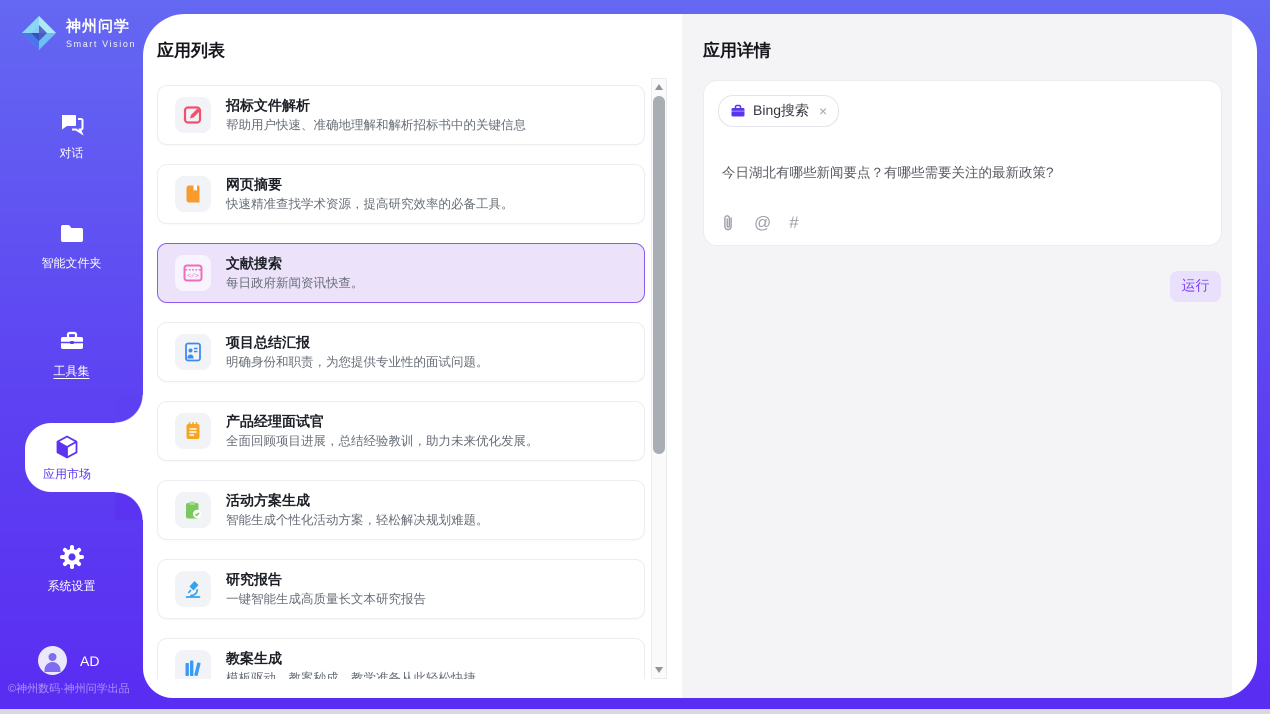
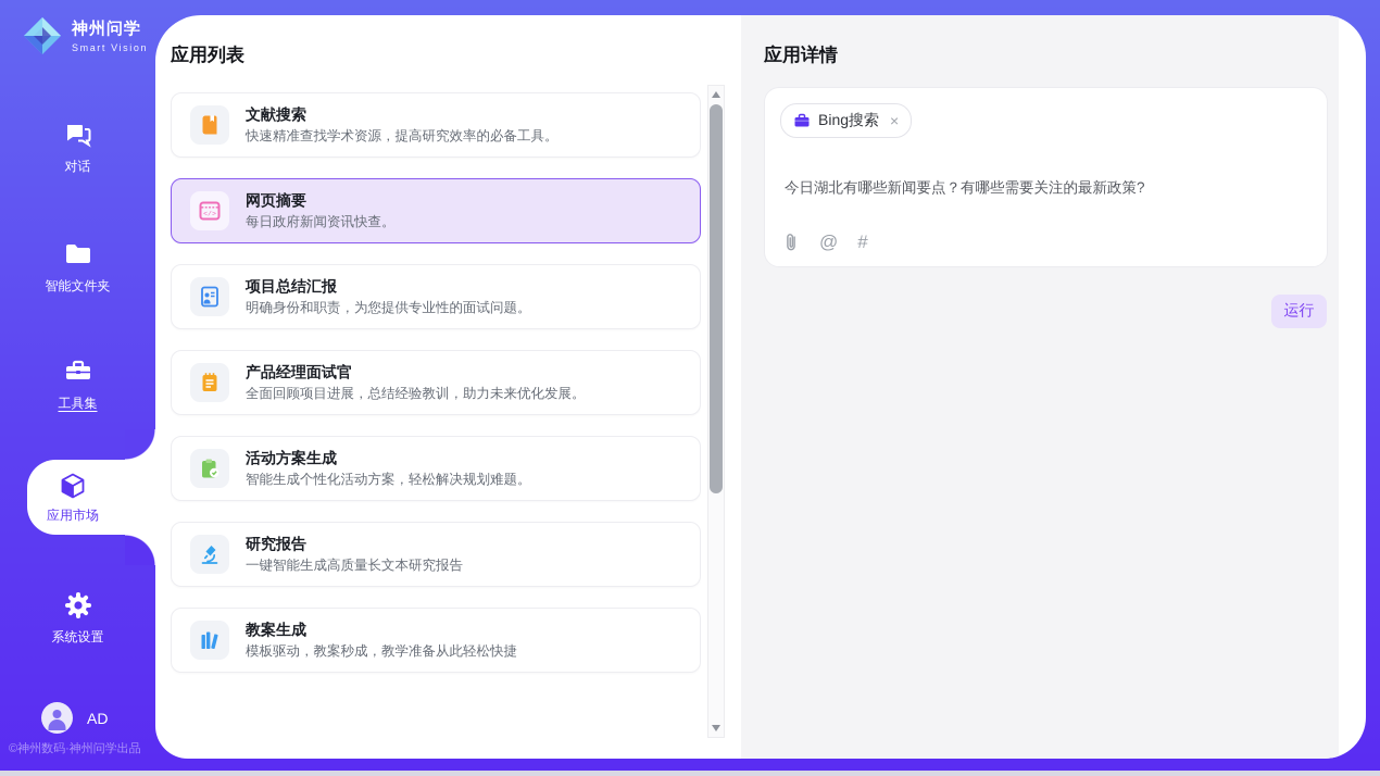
  神州问学
  Smart Vision
  对话
  智能文件夹
  工具集
  应用市场
  系统设置
  AD
  ©神州数码·神州问学出品
  应用列表
- 招标文件解析
- 帮助用户快速、准确地理解和解析招标书中的关键信息
- 网页摘要
+ 文献搜索
  快速精准查找学术资源，提高研究效率的必备工具。
- 文献搜索
+ 网页摘要
  每日政府新闻资讯快查。
  项目总结汇报
  明确身份和职责，为您提供专业性的面试问题。
  产品经理面试官
  全面回顾项目进展，总结经验教训，助力未来优化发展。
  活动方案生成
  智能生成个性化活动方案，轻松解决规划难题。
  研究报告
  一键智能生成高质量长文本研究报告
  教案生成
  模板驱动，教案秒成，教学准备从此轻松快捷
  应用详情
  Bing搜索
  ×
  今日湖北有哪些新闻要点？有哪些需要关注的最新政策?
  @
  #
  运行
